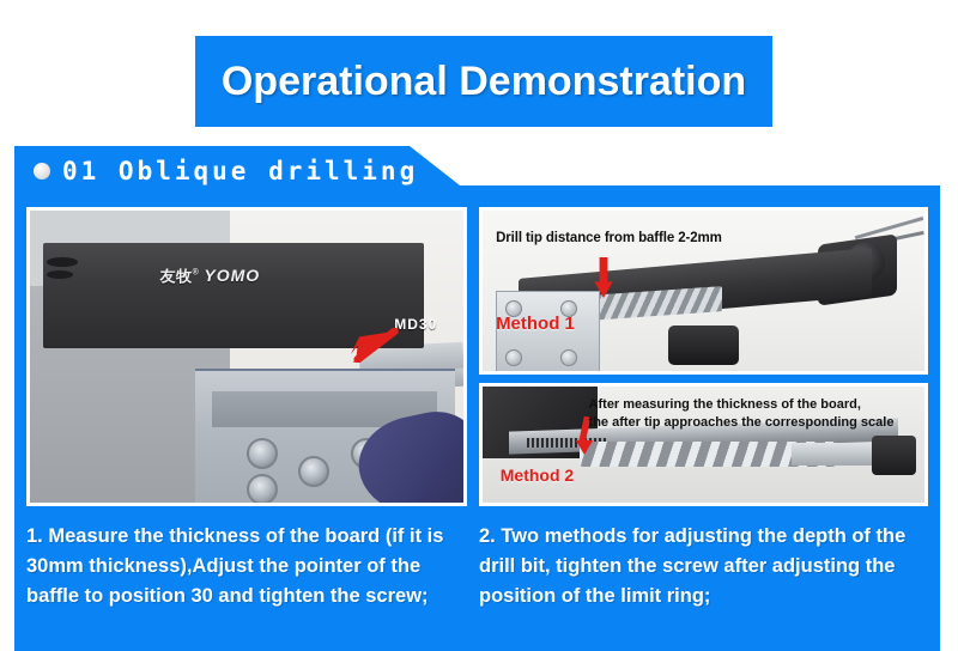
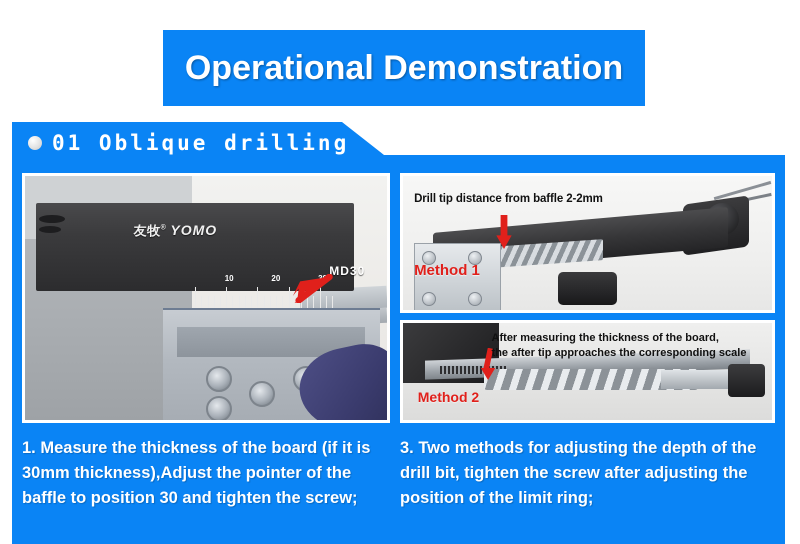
  Operational Demonstration
  01 Oblique drilling
  友牧 YOMO
  MD30
+ 10
+ 20
  Drill tip distance from baffle 2-2mm
  Method 1
  After measuring the thickness of the board,
  the after tip approaches the corresponding scale
  Method 2
  1. Measure the thickness of the board (if it is 30mm thickness),Adjust the pointer of the baffle to position 30 and tighten the screw;
- 2. Two methods for adjusting the depth of the drill bit, tighten the screw after adjusting the position of the limit ring;
+ 3. Two methods for adjusting the depth of the drill bit, tighten the screw after adjusting the position of the limit ring;
